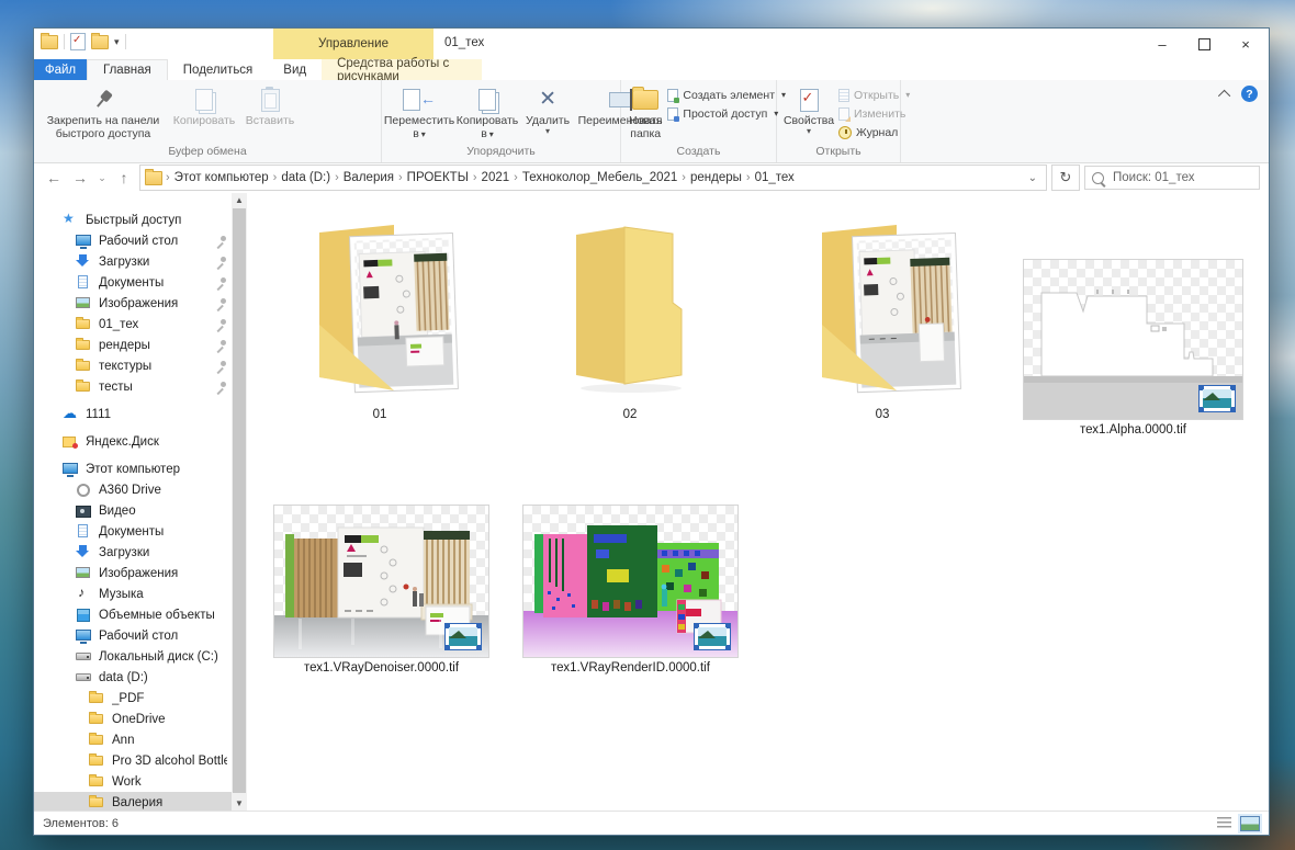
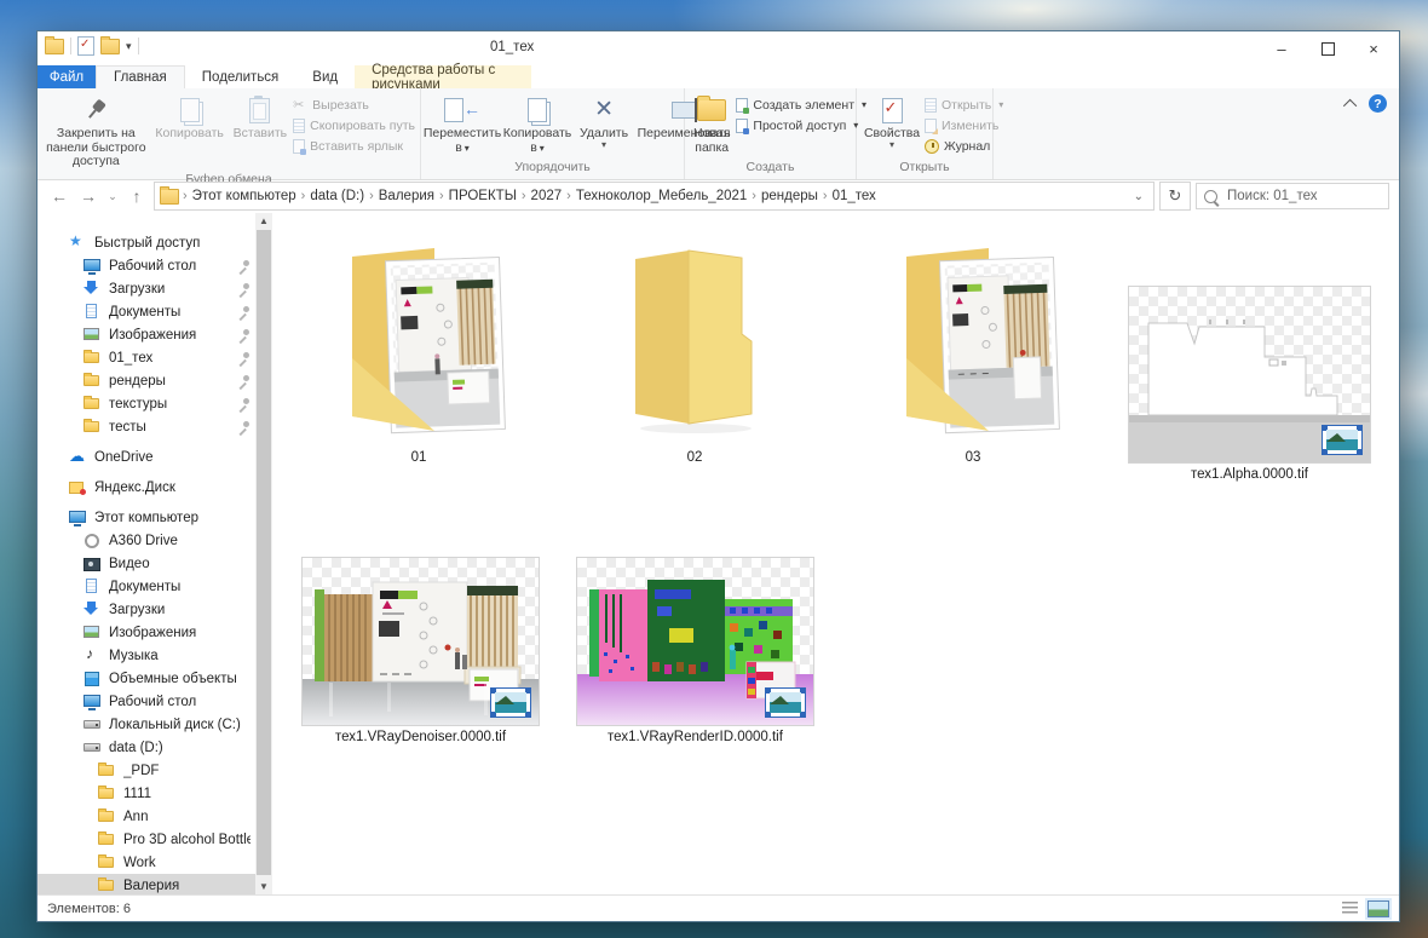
  ▾
- Управление
  01_тех
  –
  ×
  Файл
  Главная
  Поделиться
  Вид
  Средства работы с рисунками
  Закрепить на панели быстрого доступа
  Копировать
  Вставить
+ Вырезать
+ Скопировать путь
+ Вставить ярлык
  Буфер обмена
  ←
  Переместить в
  Копировать в
  ✕
  Удалить
  ▾
  Переименовать
  Упорядочить
  Новая папка
  Создать элемент
  Простой доступ
  Создать
  Свойства
  ▾
  Открыть
  Изменить
  Журнал
  Открыть
  ?
  ←
  →
  ⌄
  ↑
  ›
  Этот компьютер
  ›
  data (D:)
  ›
  Валерия
  ›
  ПРОЕКТЫ
  ›
- 2021
+ 2027
  ›
  Техноколор_Мебель_2021
  ›
  рендеры
  ›
  01_тех
  ⌄
  ↻
  Поиск: 01_тех
  Быстрый доступ
  Рабочий стол
  Загрузки
  Документы
  Изображения
  01_тех
  рендеры
  текстуры
  тесты
- 1111
+ OneDrive
  Яндекс.Диск
  Этот компьютер
  A360 Drive
  Видео
  Документы
  Загрузки
  Изображения
  Музыка
  Объемные объекты
  Рабочий стол
  Локальный диск (C:)
  data (D:)
  _PDF
- OneDrive
+ 1111
  Ann
  Pro 3D alcohol Bottle
  Work
  Валерия
  ▲
  ▼
  01
  02
  03
  тех1.Alpha.0000.tif
  тех1.VRayDenoiser.0000.tif
  тех1.VRayRenderID.0000.tif
  Элементов: 6
